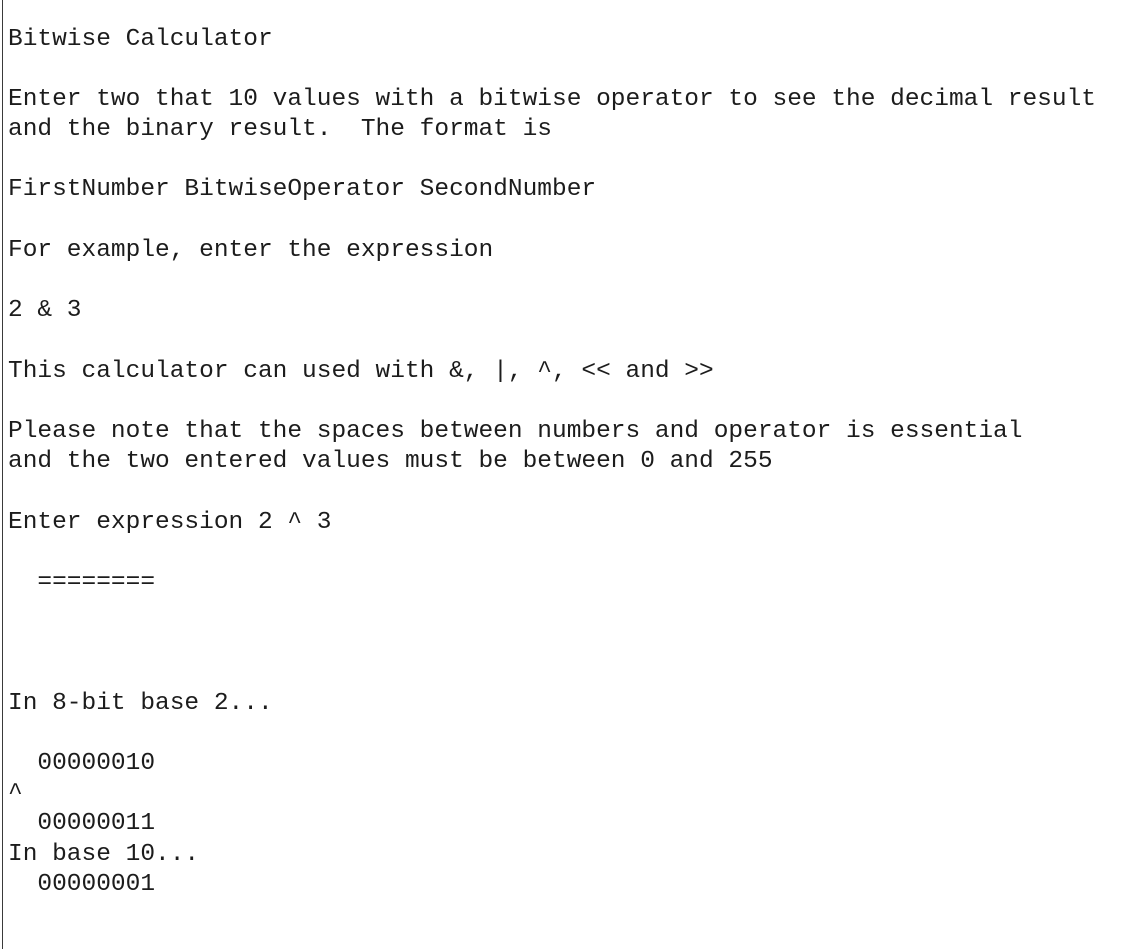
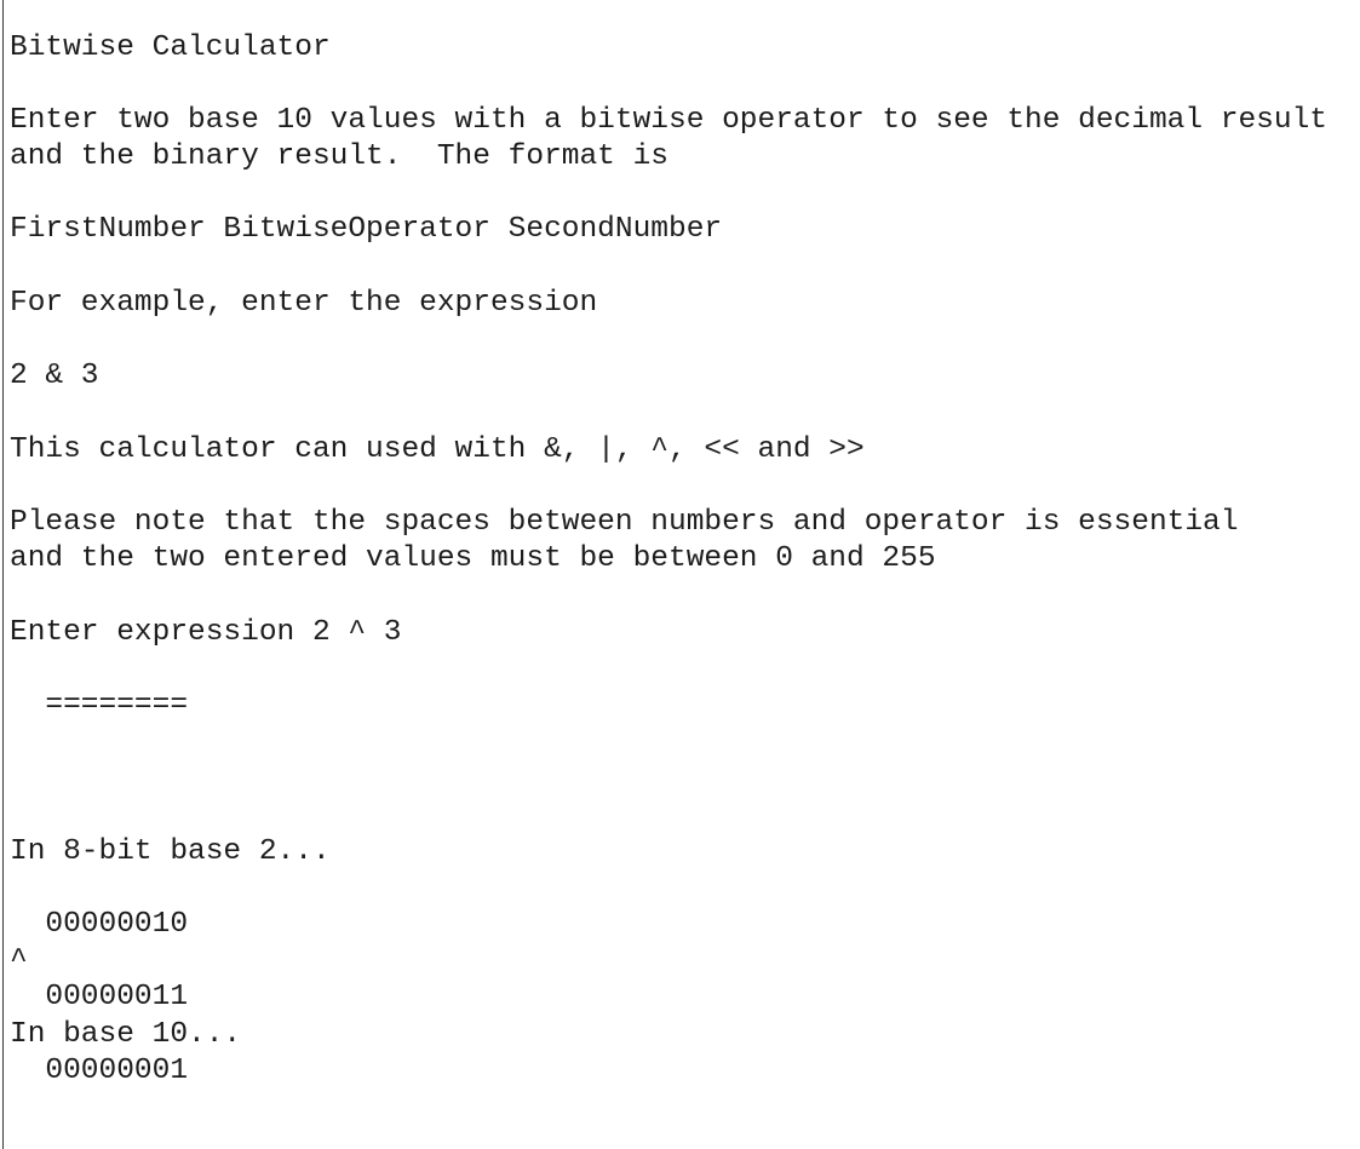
  Bitwise Calculator
- Enter two that 10 values with a bitwise operator to see the decimal result
+ Enter two base 10 values with a bitwise operator to see the decimal result
  and the binary result. The format is
  FirstNumber BitwiseOperator SecondNumber
  For example, enter the expression
  2 & 3
  This calculator can used with &, |, ^, << and >>
  Please note that the spaces between numbers and operator is essential
  and the two entered values must be between 0 and 255
  Enter expression 2 ^ 3
  ========
  In 8-bit base 2...
  00000010
  ^
  00000011
  In base 10...
  00000001
